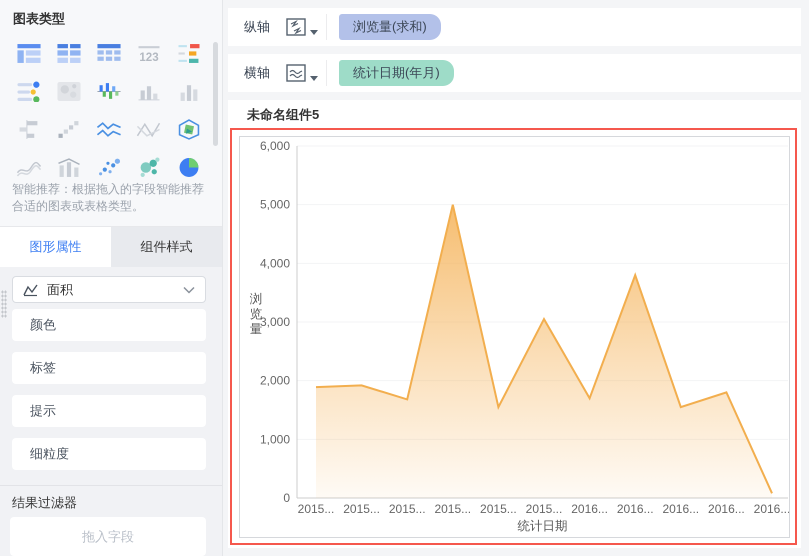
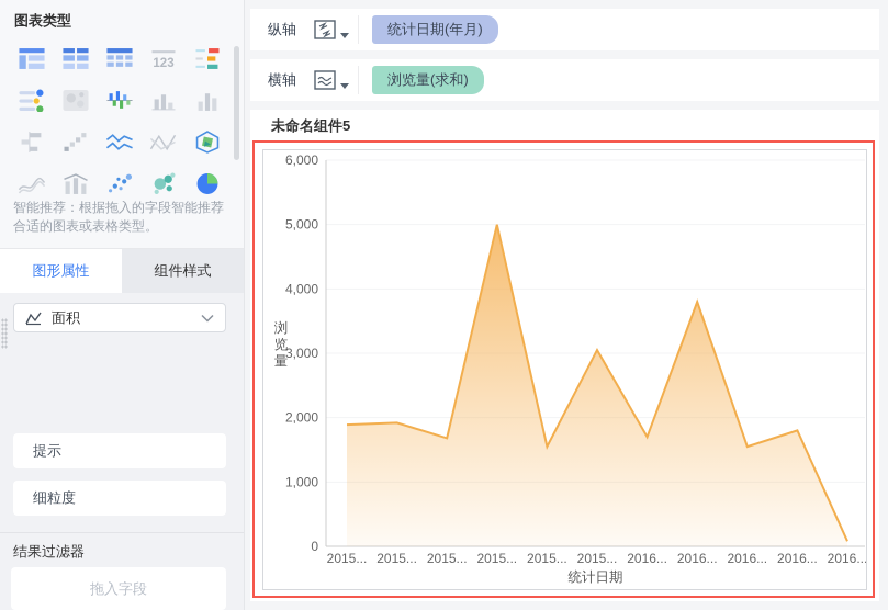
  图表类型
  123
  智能推荐：根据拖入的字段智能推荐合适的图表或表格类型。
  图形属性
  组件样式
  面积
- 颜色
- 标签
  提示
  细粒度
  结果过滤器
  拖入字段
  纵轴
- 浏览量(求和)
+ 统计日期(年月)
  横轴
- 统计日期(年月)
+ 浏览量(求和)
  未命名组件5
  0
  1,000
  2,000
  3,000
  4,000
  5,000
  6,000
  浏
  览
  量
  2015...
  2015...
  2015...
  2015...
  2015...
  2015...
  2016...
  2016...
  2016...
  2016...
  2016...
  统计日期
